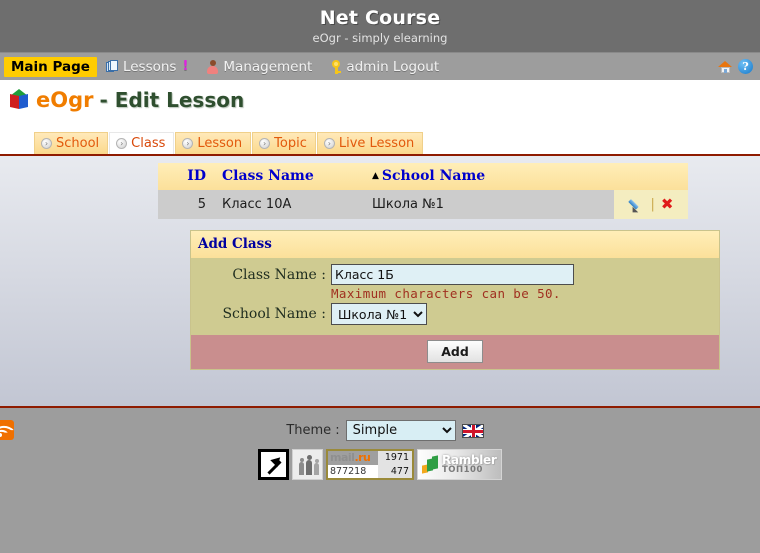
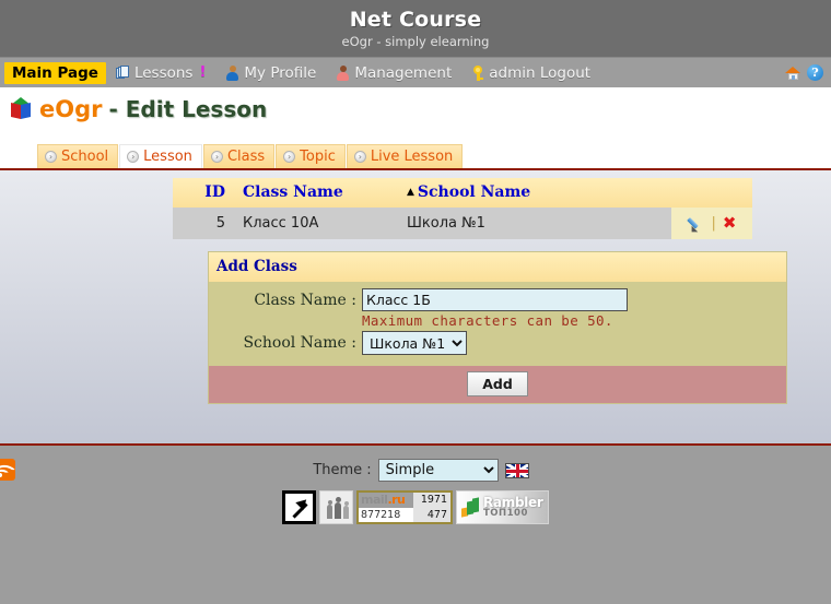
  Net Course
  eOgr - simply elearning
  Main Page
  Lessons
  !
+ My Profile
  Management
  admin Logout
  ?
  eOgr
  - Edit Lesson
  ›
  School
  ›
- Class
+ Lesson
  ›
- Lesson
+ Class
  ›
  Topic
  ›
  Live Lesson
  ID	Class Name	▲ School Name
  5	Класс 10А	Школа №1	| ✖
  Add Class
  Class Name :
  Класс 1Б
  Maximum characters can be 50.
  School Name :
  Школа №1
  Add
  Theme :
  Simple
  1971
  877218
  477
  Rambler
  ТОП100
